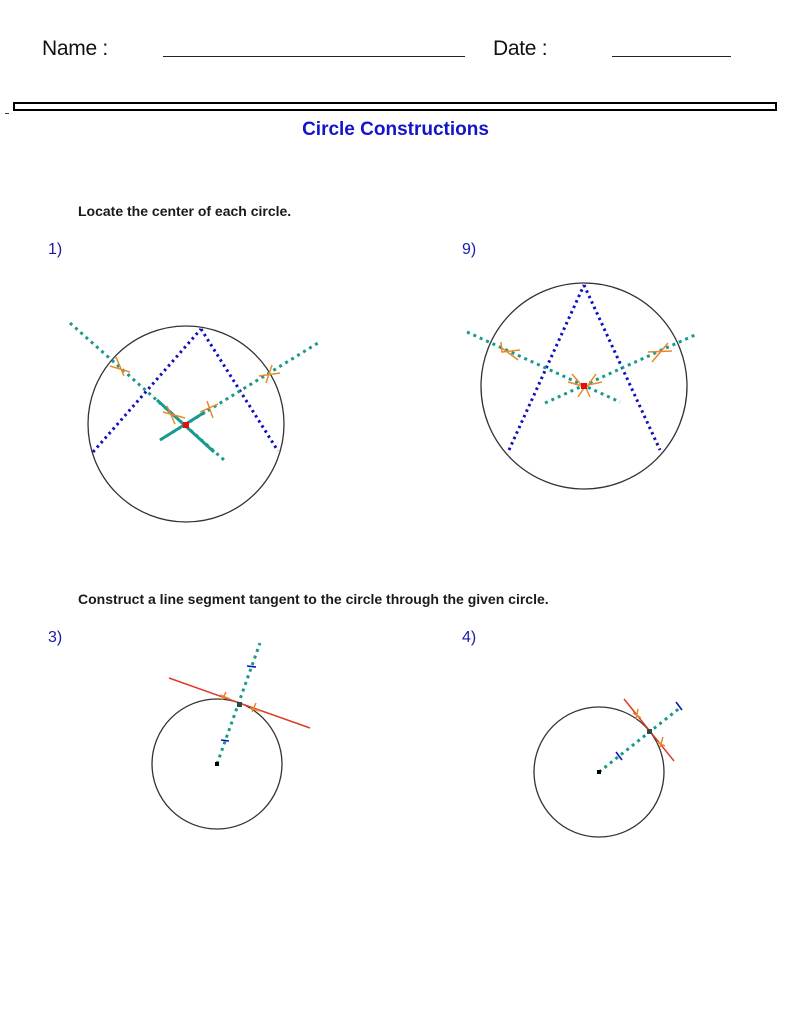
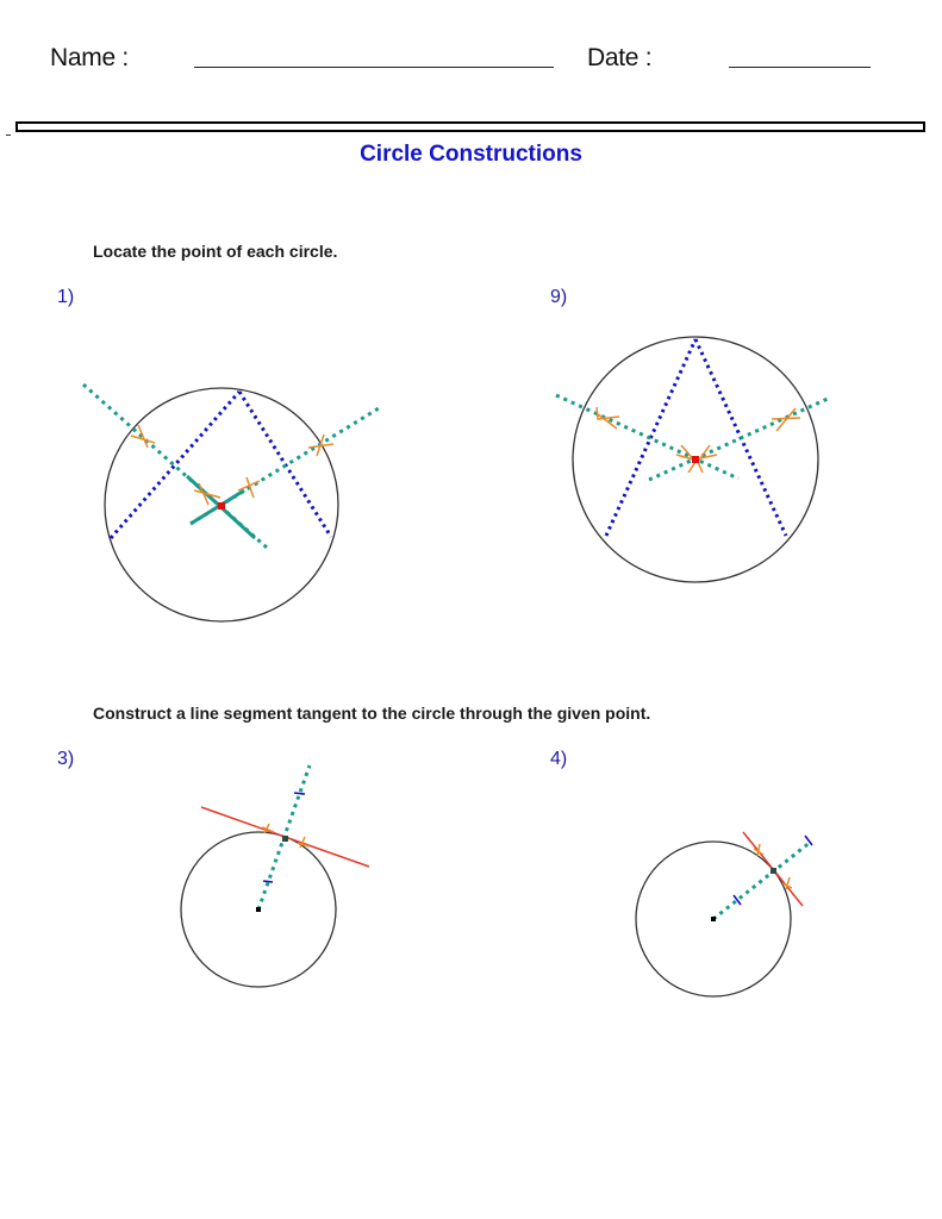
  Name :
  Date :
  Circle Constructions
- Locate the center of each circle.
+ Locate the point of each circle.
  1)
  9)
- Construct a line segment tangent to the circle through the given circle.
+ Construct a line segment tangent to the circle through the given point.
  3)
  4)
